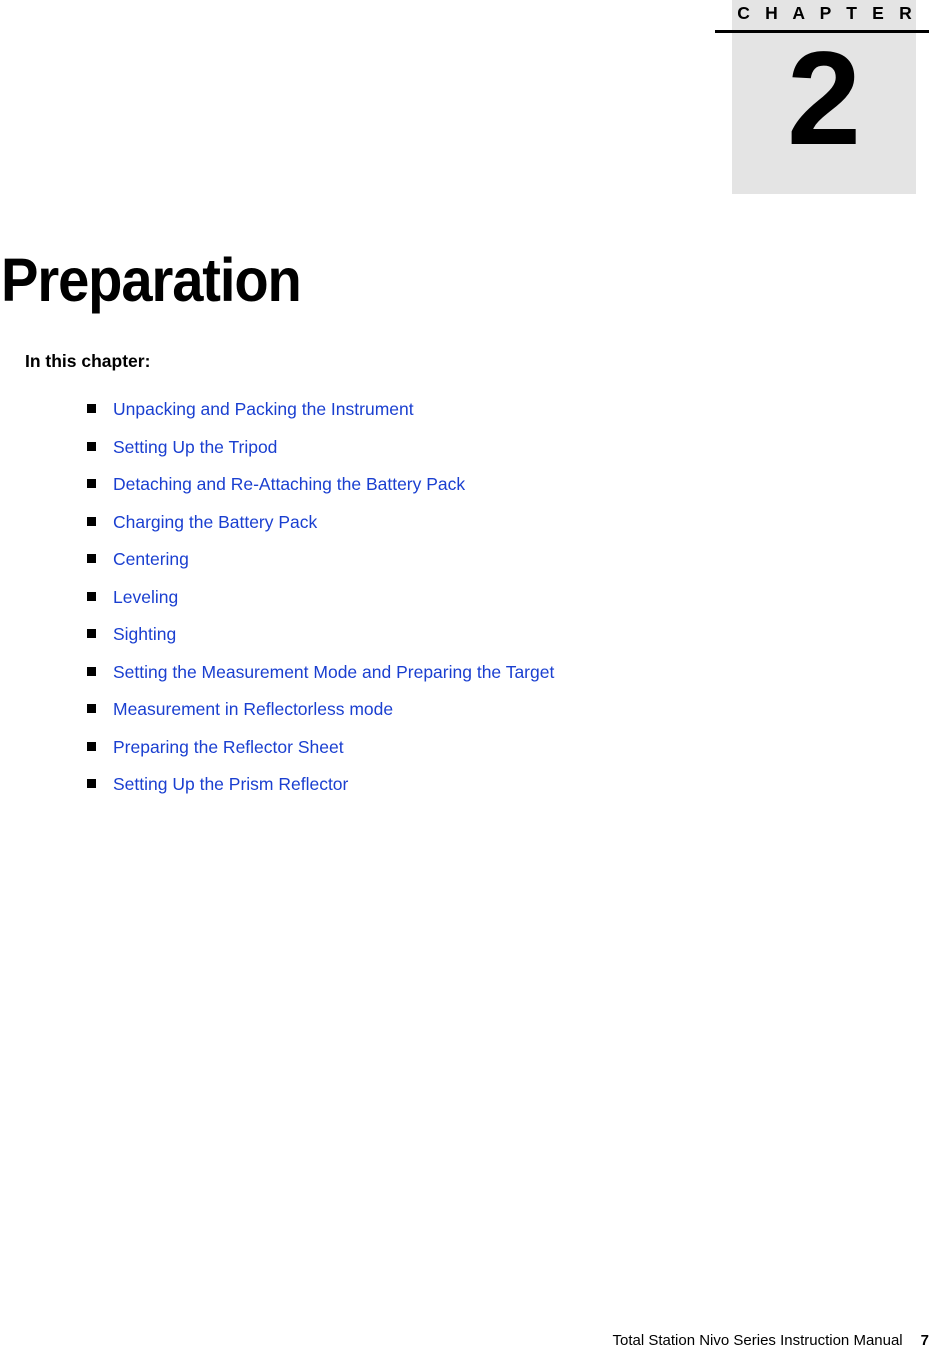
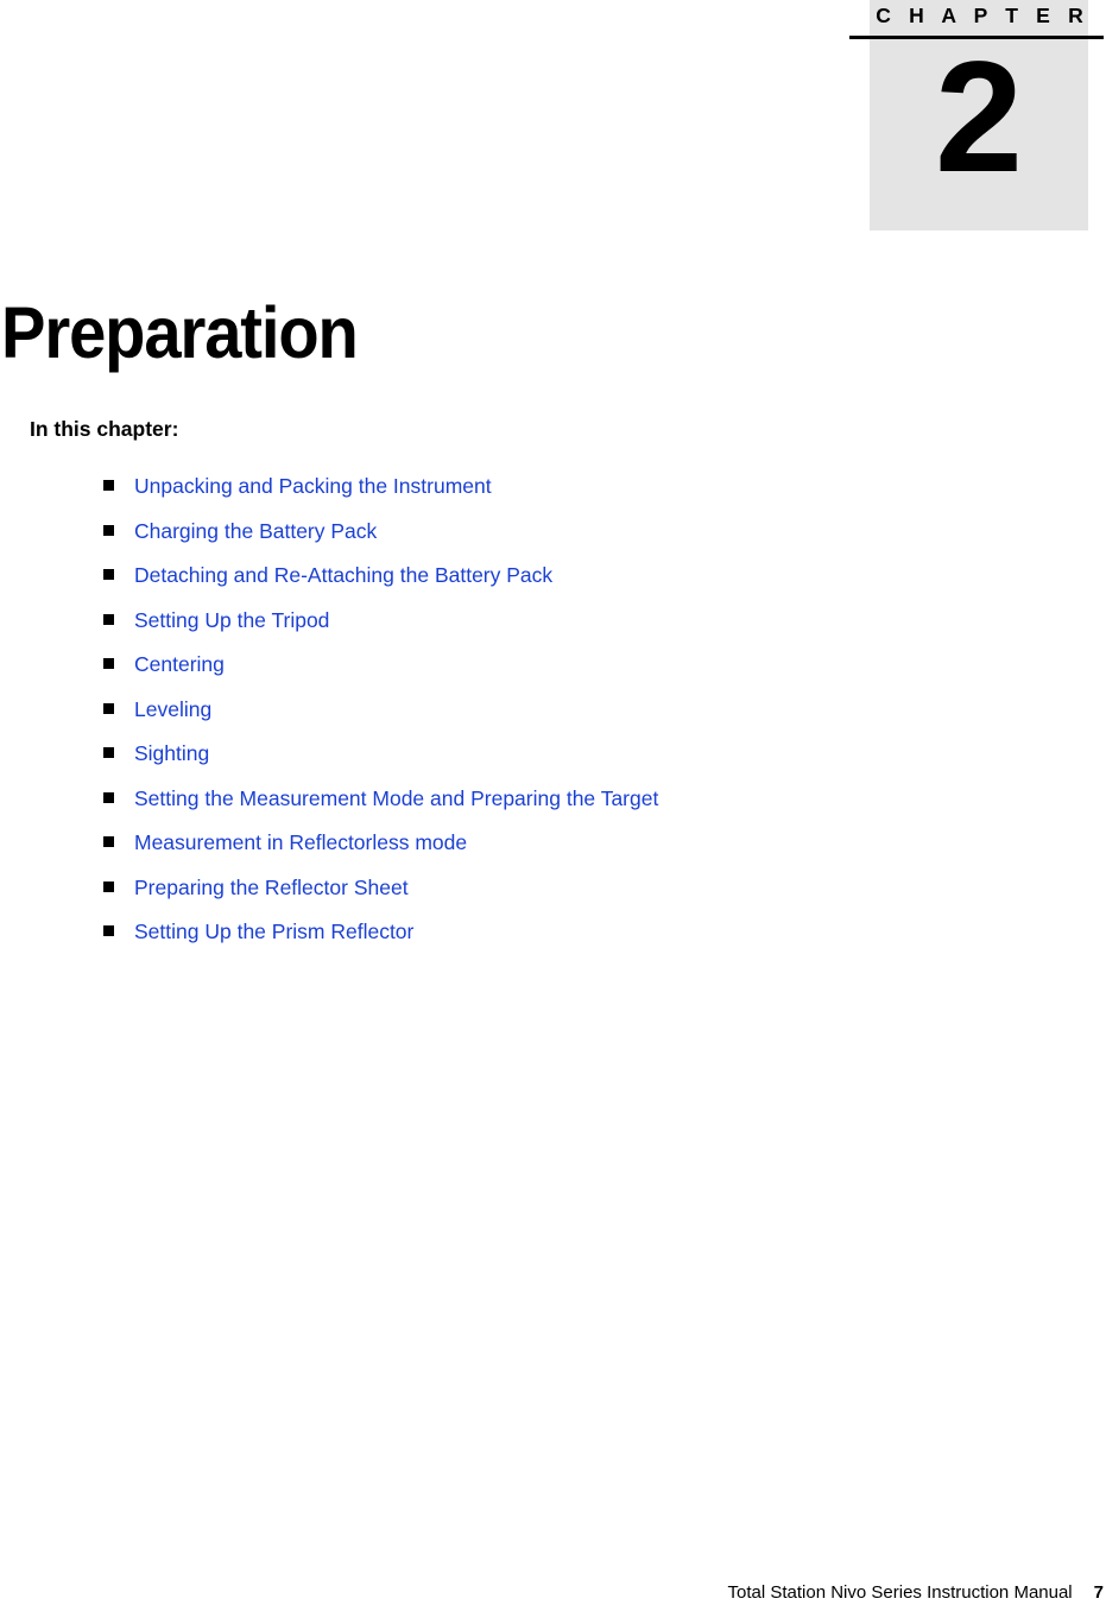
  C H A P T E R
  2
  Preparation
  In this chapter:
  Unpacking and Packing the Instrument
- Setting Up the Tripod
+ Charging the Battery Pack
  Detaching and Re-Attaching the Battery Pack
- Charging the Battery Pack
+ Setting Up the Tripod
  Centering
  Leveling
  Sighting
  Setting the Measurement Mode and Preparing the Target
  Measurement in Reflectorless mode
  Preparing the Reflector Sheet
  Setting Up the Prism Reflector
  Total Station Nivo Series Instruction Manual 7
